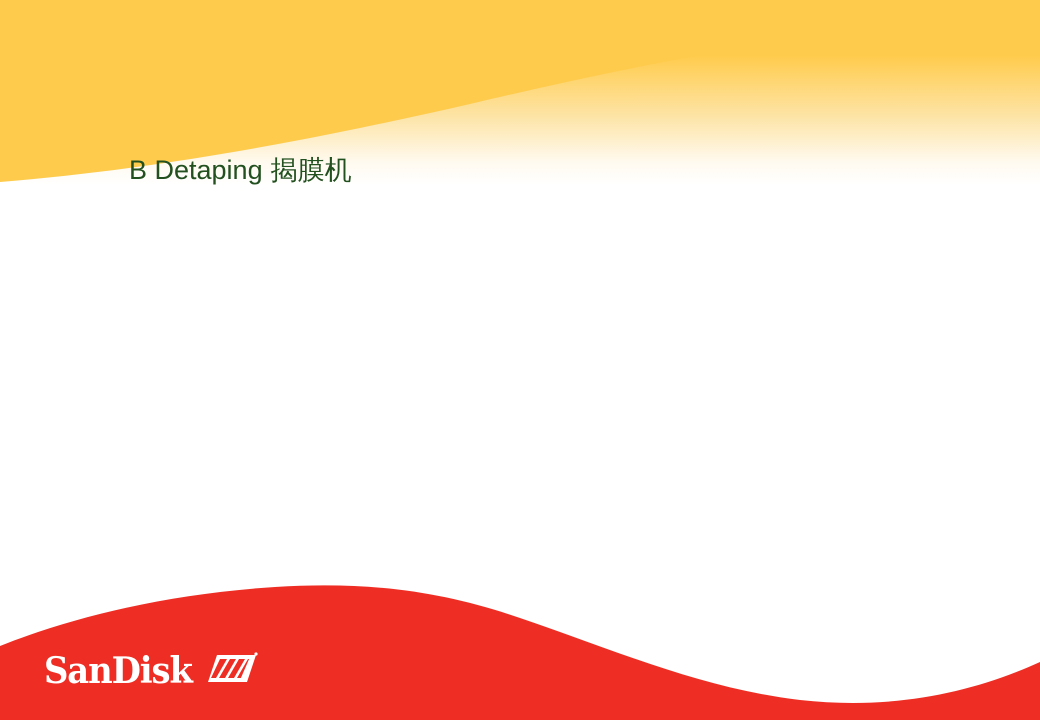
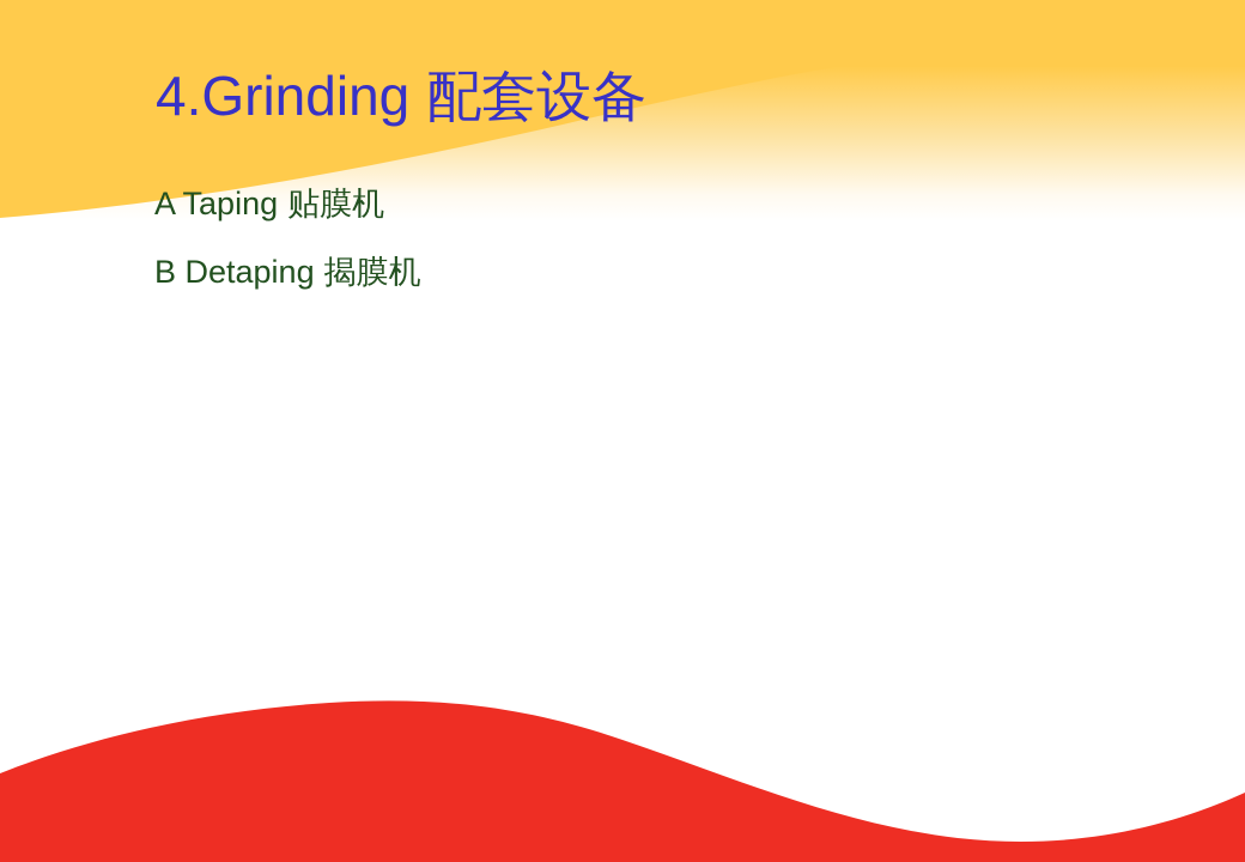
+ 4.Grinding 配套设备
+ A Taping 贴膜机
  B Detaping 揭膜机
- SanDisk
